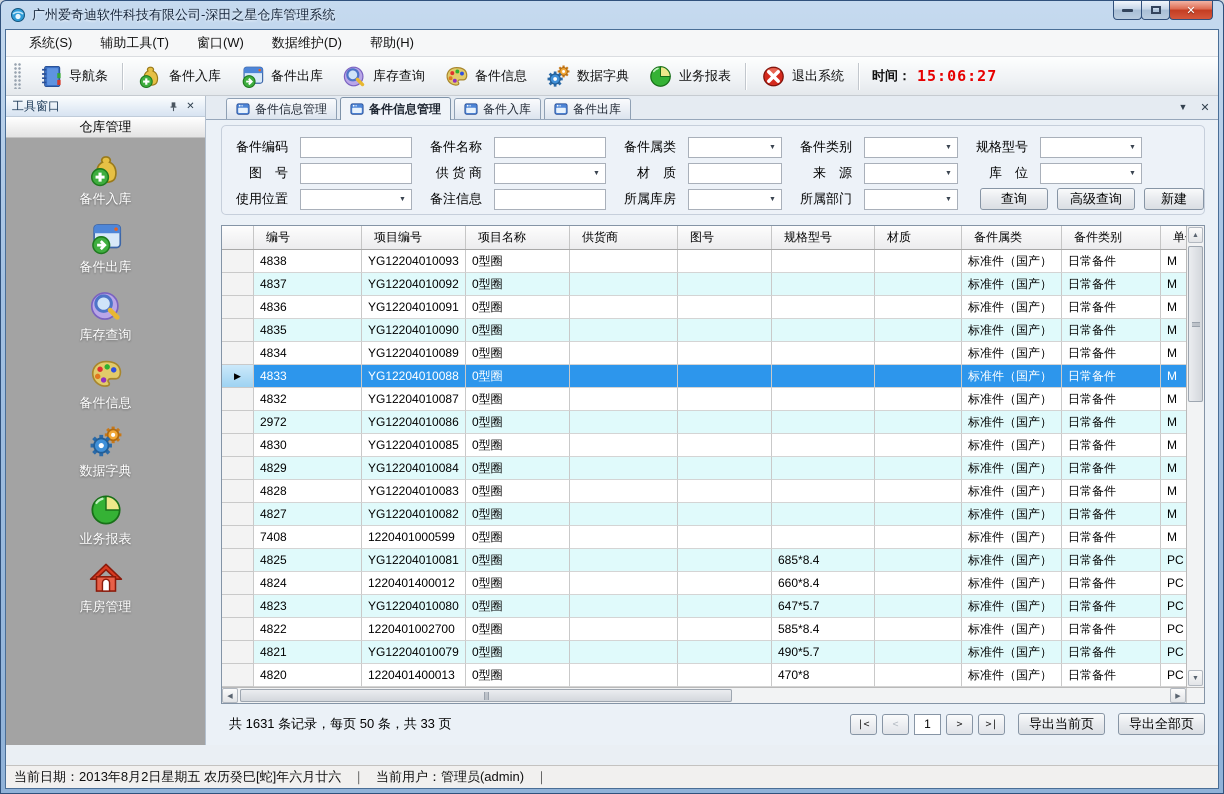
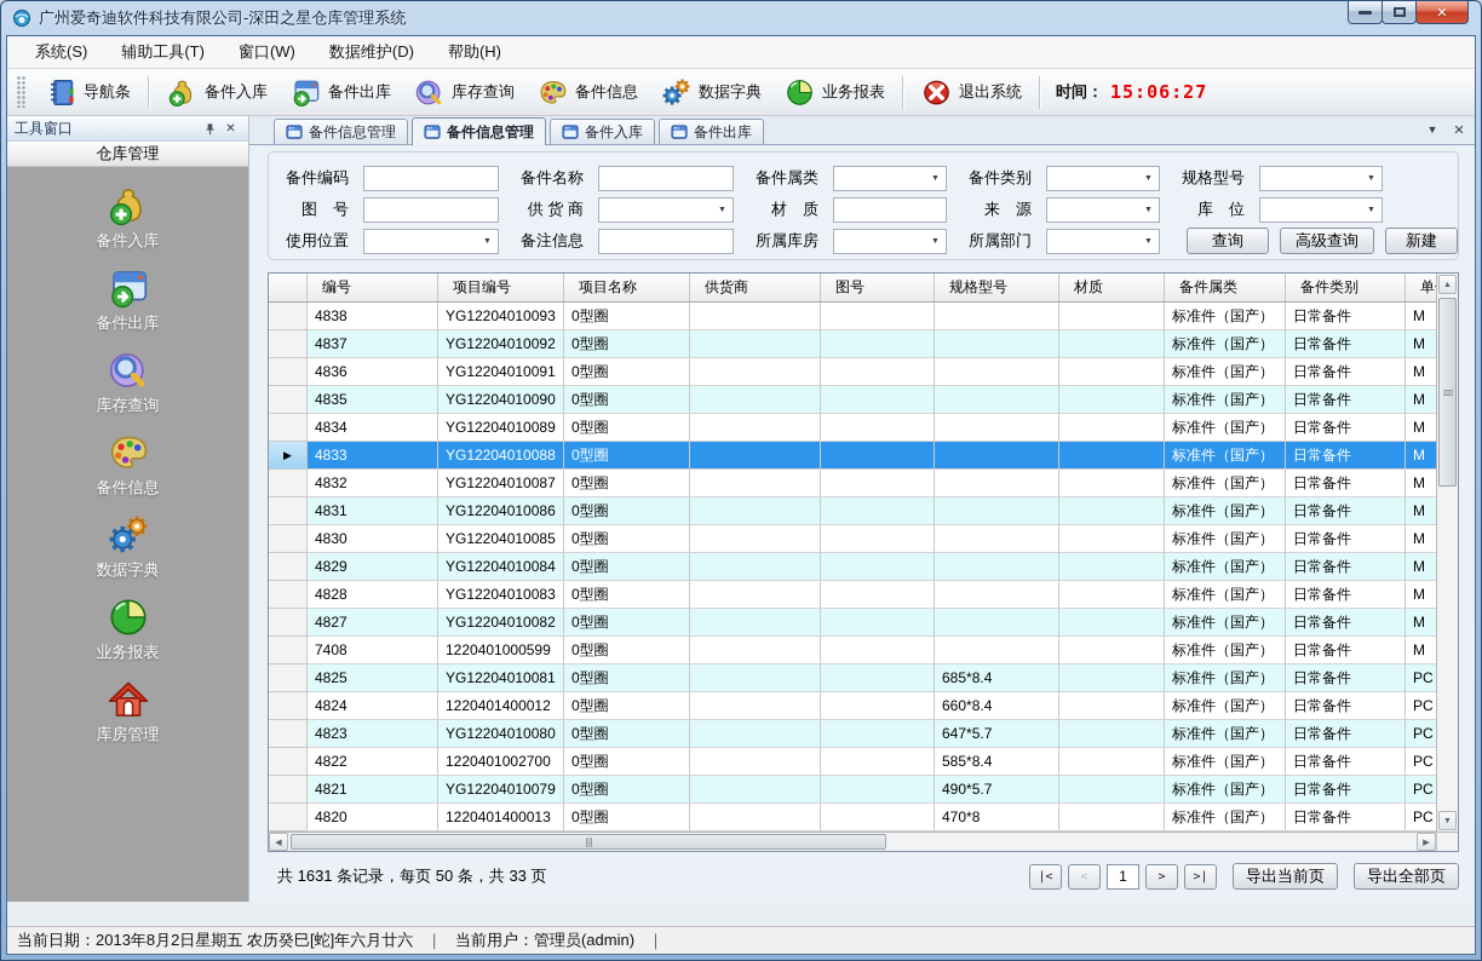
  广州爱奇迪软件科技有限公司-深田之星仓库管理系统
  ✕
  系统(S)
  辅助工具(T)
  窗口(W)
  数据维护(D)
  帮助(H)
  导航条
  备件入库
  备件出库
  库存查询
  备件信息
  数据字典
  业务报表
  退出系统
  时间：
  15:06:27
  工具窗口
  ✕
  仓库管理
  备件入库
  备件出库
  库存查询
  备件信息
  数据字典
  业务报表
  库房管理
  备件信息管理
  备件信息管理
  备件入库
  备件出库
  ▼
  ✕
  备件编码
  备件名称
  备件属类
  备件类别
  规格型号
  图 号
  供 货 商
  材 质
  来 源
  库 位
  使用位置
  备注信息
  所属库房
  所属部门
  查询
  高级查询
  新建
  编号
  项目编号
  项目名称
  供货商
  图号
  规格型号
  材质
  备件属类
  备件类别
  4838
  YG12204010093
  0型圈
  标准件（国产）
  日常备件
  M
  4837
  YG12204010092
  0型圈
  标准件（国产）
  日常备件
  M
  4836
  YG12204010091
  0型圈
  标准件（国产）
  日常备件
  M
  4835
  YG12204010090
  0型圈
  标准件（国产）
  日常备件
  M
  4834
  YG12204010089
  0型圈
  标准件（国产）
  日常备件
  M
  ▶
  4833
  YG12204010088
  0型圈
  标准件（国产）
  日常备件
  M
  4832
  YG12204010087
  0型圈
  标准件（国产）
  日常备件
  M
- 2972
+ 4831
  YG12204010086
  0型圈
  标准件（国产）
  日常备件
  M
  4830
  YG12204010085
  0型圈
  标准件（国产）
  日常备件
  M
  4829
  YG12204010084
  0型圈
  标准件（国产）
  日常备件
  M
  4828
  YG12204010083
  0型圈
  标准件（国产）
  日常备件
  M
  4827
  YG12204010082
  0型圈
  标准件（国产）
  日常备件
  M
  7408
  1220401000599
  0型圈
  标准件（国产）
  日常备件
  M
  4825
  YG12204010081
  0型圈
  685*8.4
  标准件（国产）
  日常备件
  PC
  4824
  1220401400012
  0型圈
  660*8.4
  标准件（国产）
  日常备件
  PC
  4823
  YG12204010080
  0型圈
  647*5.7
  标准件（国产）
  日常备件
  PC
  4822
  1220401002700
  0型圈
  585*8.4
  标准件（国产）
  日常备件
  PC
  4821
  YG12204010079
  0型圈
  490*5.7
  标准件（国产）
  日常备件
  PC
  4820
  1220401400013
  0型圈
  470*8
  标准件（国产）
  日常备件
  PC
  共 1631 条记录，每页 50 条，共 33 页
  |<
  <
  1
  >
  >|
  导出当前页
  导出全部页
  当前日期：2013年8月2日星期五 农历癸巳[蛇]年六月廿六
  ｜
  当前用户：管理员(admin)
  ｜
